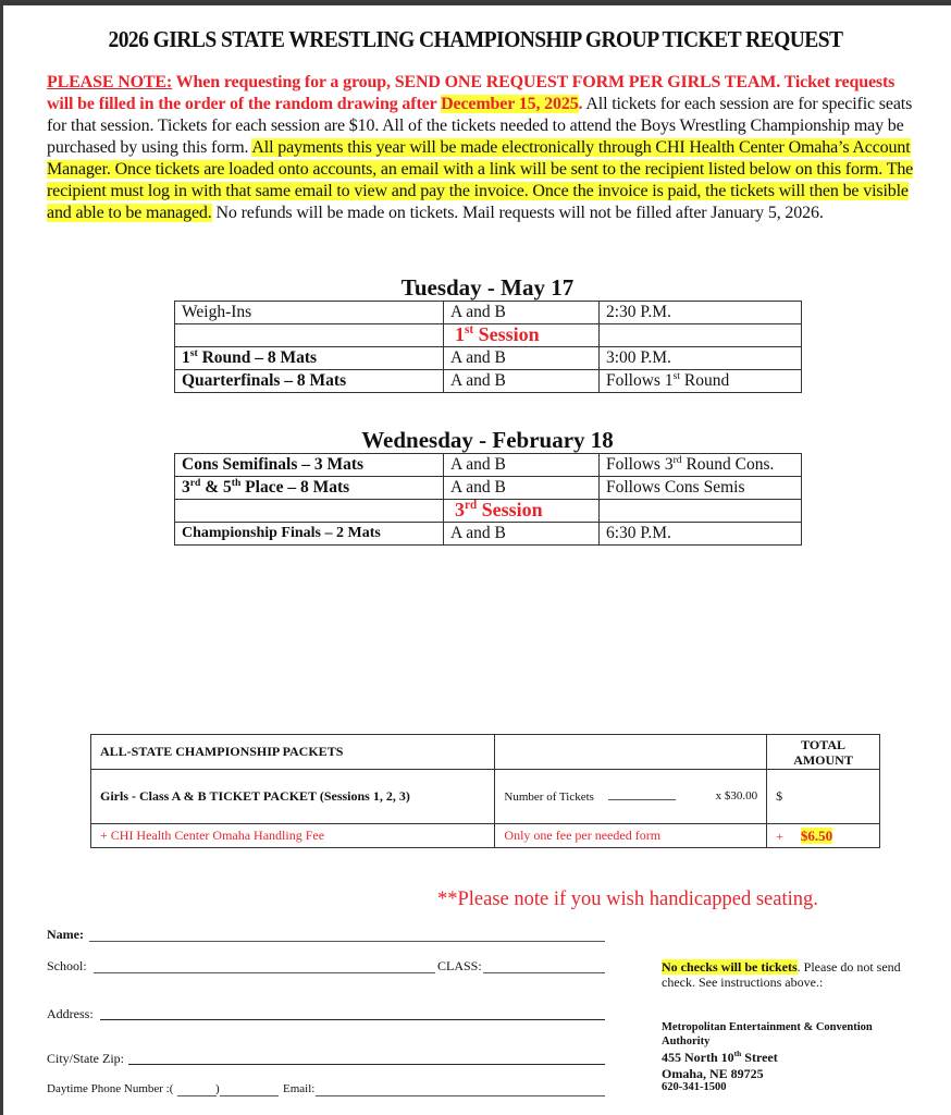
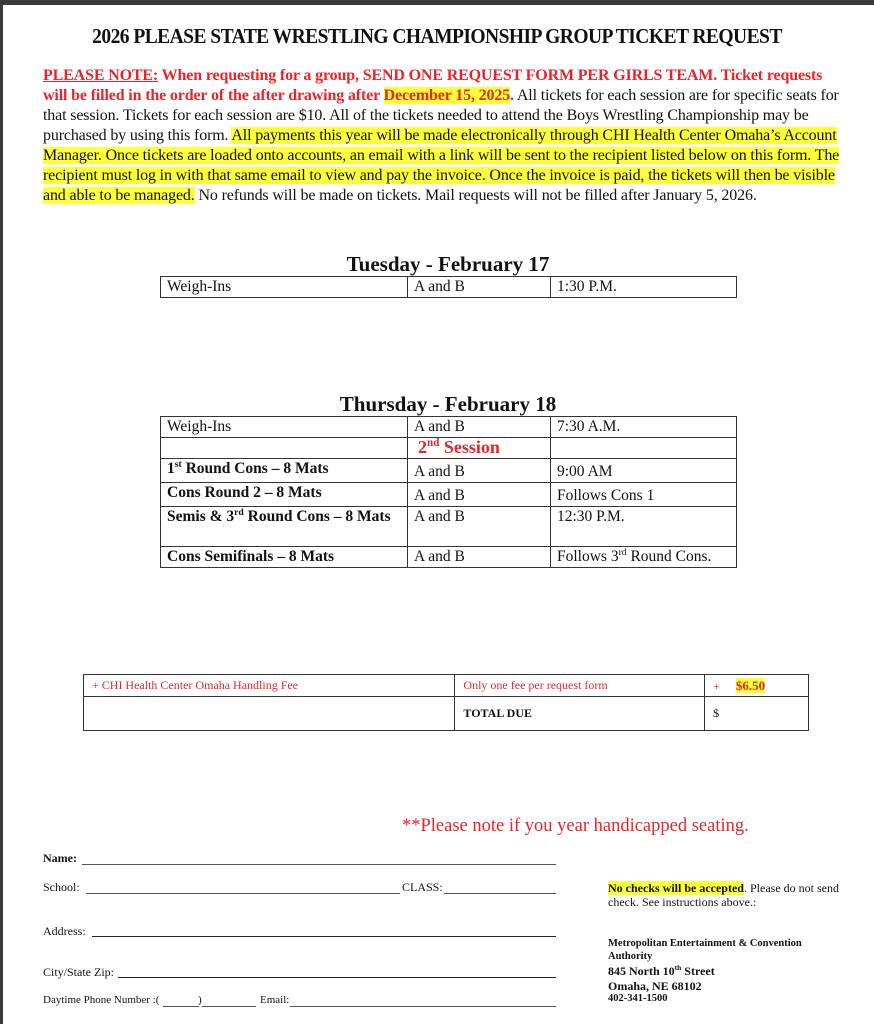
- 2026 GIRLS STATE WRESTLING CHAMPIONSHIP GROUP TICKET REQUEST
+ 2026 PLEASE STATE WRESTLING CHAMPIONSHIP GROUP TICKET REQUEST
- PLEASE NOTE: When requesting for a group, SEND ONE REQUEST FORM PER GIRLS TEAM. Ticket requests will be filled in the order of the random drawing after December 15, 2025. All tickets for each session are for specific seats for that session. Tickets for each session are $10. All of the tickets needed to attend the Boys Wrestling Championship may be purchased by using this form. All payments this year will be made electronically through CHI Health Center Omaha’s Account Manager. Once tickets are loaded onto accounts, an email with a link will be sent to the recipient listed below on this form. The recipient must log in with that same email to view and pay the invoice. Once the invoice is paid, the tickets will then be visible and able to be managed. No refunds will be made on tickets. Mail requests will not be filled after January 5, 2026.
+ PLEASE NOTE: When requesting for a group, SEND ONE REQUEST FORM PER GIRLS TEAM. Ticket requests will be filled in the order of the after drawing after December 15, 2025. All tickets for each session are for specific seats for that session. Tickets for each session are $10. All of the tickets needed to attend the Boys Wrestling Championship may be purchased by using this form. All payments this year will be made electronically through CHI Health Center Omaha’s Account Manager. Once tickets are loaded onto accounts, an email with a link will be sent to the recipient listed below on this form. The recipient must log in with that same email to view and pay the invoice. Once the invoice is paid, the tickets will then be visible and able to be managed. No refunds will be made on tickets. Mail requests will not be filled after January 5, 2026.
- Tuesday - May 17
+ Tuesday - February 17
- Weigh-Ins	A and B	2:30 P.M.
+ Weigh-Ins	A and B	1:30 P.M.
- 	1st Session
- 1st Round – 8 Mats	A and B	3:00 P.M.
- Quarterfinals – 8 Mats	A and B	Follows 1st Round
- Wednesday - February 18
+ Thursday - February 18
+ Weigh-Ins	A and B	7:30 A.M.
+ 	2nd Session
+ 1st Round Cons – 8 Mats	A and B	9:00 AM
+ Cons Round 2 – 8 Mats	A and B	Follows Cons 1
+ Semis & 3rd Round Cons – 8 Mats	A and B	12:30 P.M.
- Cons Semifinals – 3 Mats	A and B	Follows 3rd Round Cons.
+ Cons Semifinals – 8 Mats	A and B	Follows 3rd Round Cons.
- 3rd & 5th Place – 8 Mats	A and B	Follows Cons Semis
- 	3rd Session
- Championship Finals – 2 Mats	A and B	6:30 P.M.
- ALL-STATE CHAMPIONSHIP PACKETS		TOTAL AMOUNT
- Girls - Class A & B TICKET PACKET (Sessions 1, 2, 3)	Number of Tickets x $30.00	$
- + CHI Health Center Omaha Handling Fee	Only one fee per needed form	+ $6.50
+ + CHI Health Center Omaha Handling Fee	Only one fee per request form	+ $6.50
+ 	TOTAL DUE	$
- **Please note if you wish handicapped seating.
+ **Please note if you year handicapped seating.
  Name:
  School:
  CLASS:
  Address:
  City/State Zip:
  Daytime Phone Number :(
  )
  Email:
- No checks will be tickets. Please do not send check. See instructions above.:
+ No checks will be accepted. Please do not send check. See instructions above.:
  Metropolitan Entertainment & Convention
  Authority
- 455 North 10th Street
+ 845 North 10th Street
- Omaha, NE 89725
+ Omaha, NE 68102
- 620-341-1500
+ 402-341-1500
